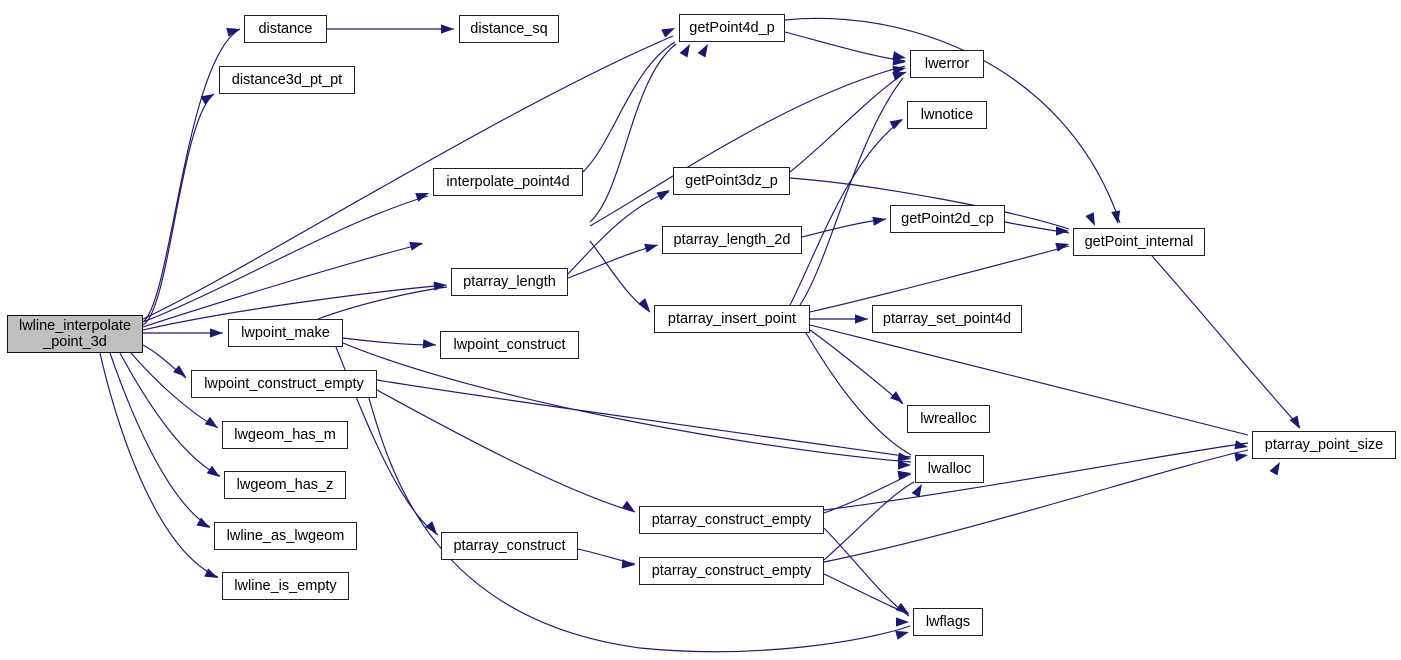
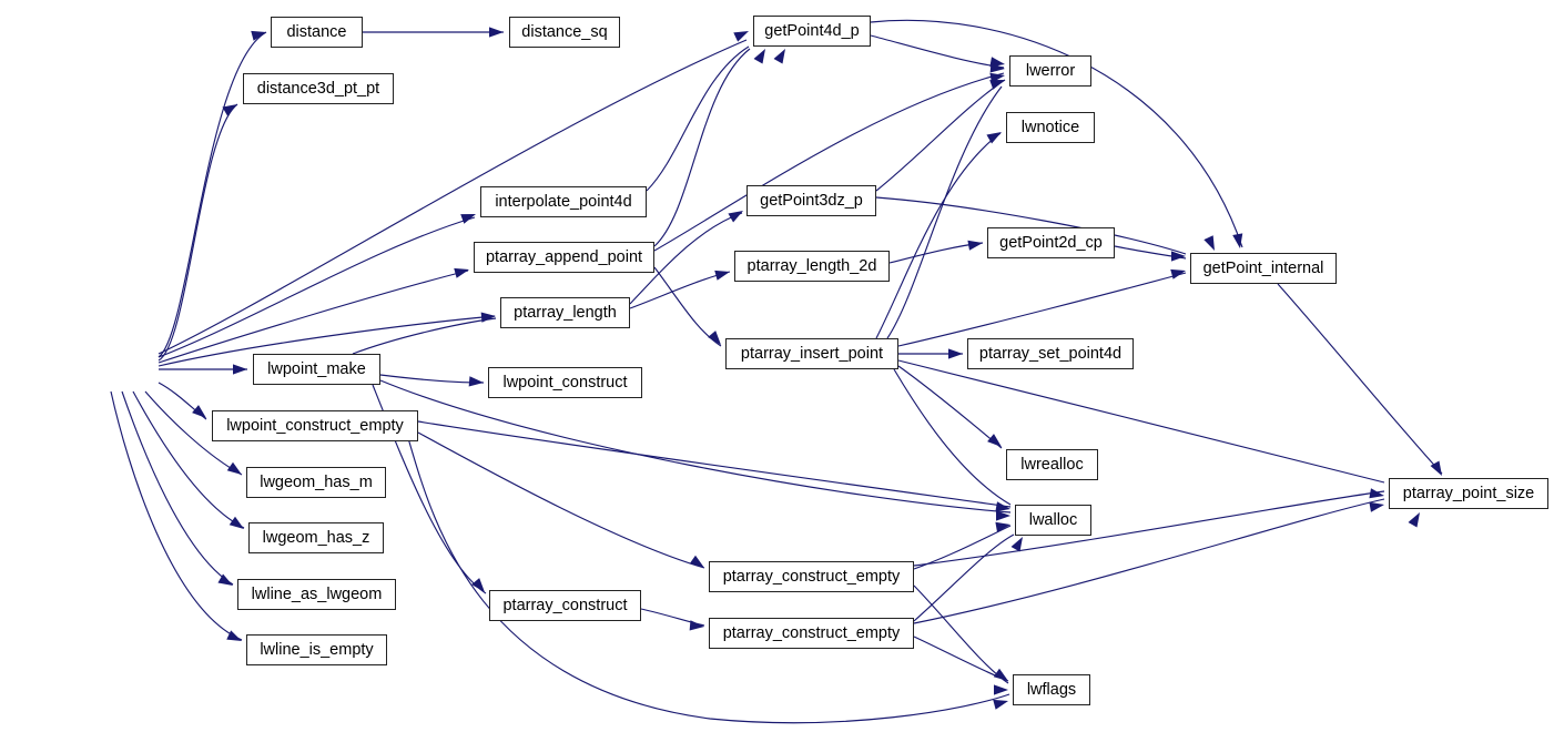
- lwline_interpolate
- _point_3d
  distance
  distance_sq
  distance3d_pt_pt
  getPoint4d_p
  lwerror
  lwnotice
  interpolate_point4d
  getPoint3dz_p
  getPoint2d_cp
  getPoint_internal
+ ptarray_append_point
  ptarray_length_2d
  ptarray_length
  ptarray_insert_point
  ptarray_set_point4d
  lwpoint_make
  lwpoint_construct
  lwpoint_construct_empty
  lwrealloc
  ptarray_point_size
  lwgeom_has_m
  lwalloc
  lwgeom_has_z
  ptarray_construct_empty
  lwline_as_lwgeom
  ptarray_construct
  ptarray_construct_empty
  lwline_is_empty
  lwflags
